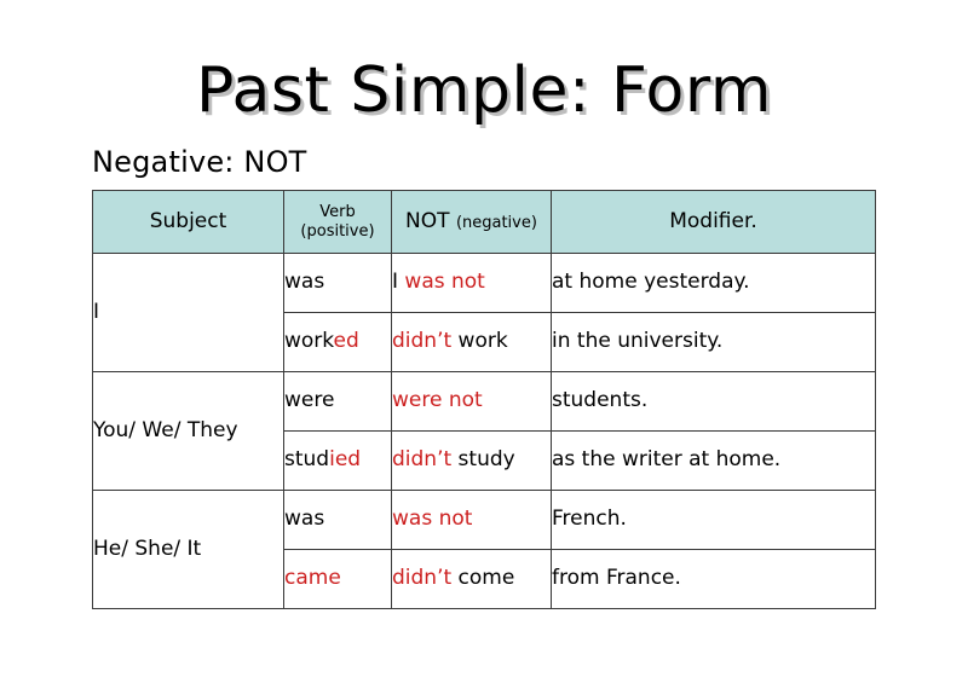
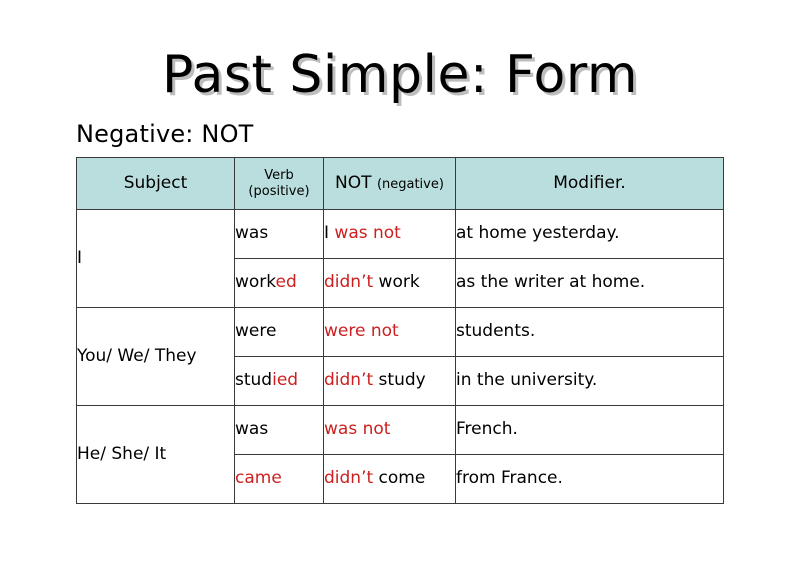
  Past Simple: Form
  Negative: NOT
  Subject	Verb (positive)	NOT (negative)	Modifier.
  I	was	I was not	at home yesterday.
- worked	didn’t work	in the university.
+ worked	didn’t work	as the writer at home.
  You/ We/ They	were	were not	students.
- studied	didn’t study	as the writer at home.
+ studied	didn’t study	in the university.
  He/ She/ It	was	was not	French.
  came	didn’t come	from France.
